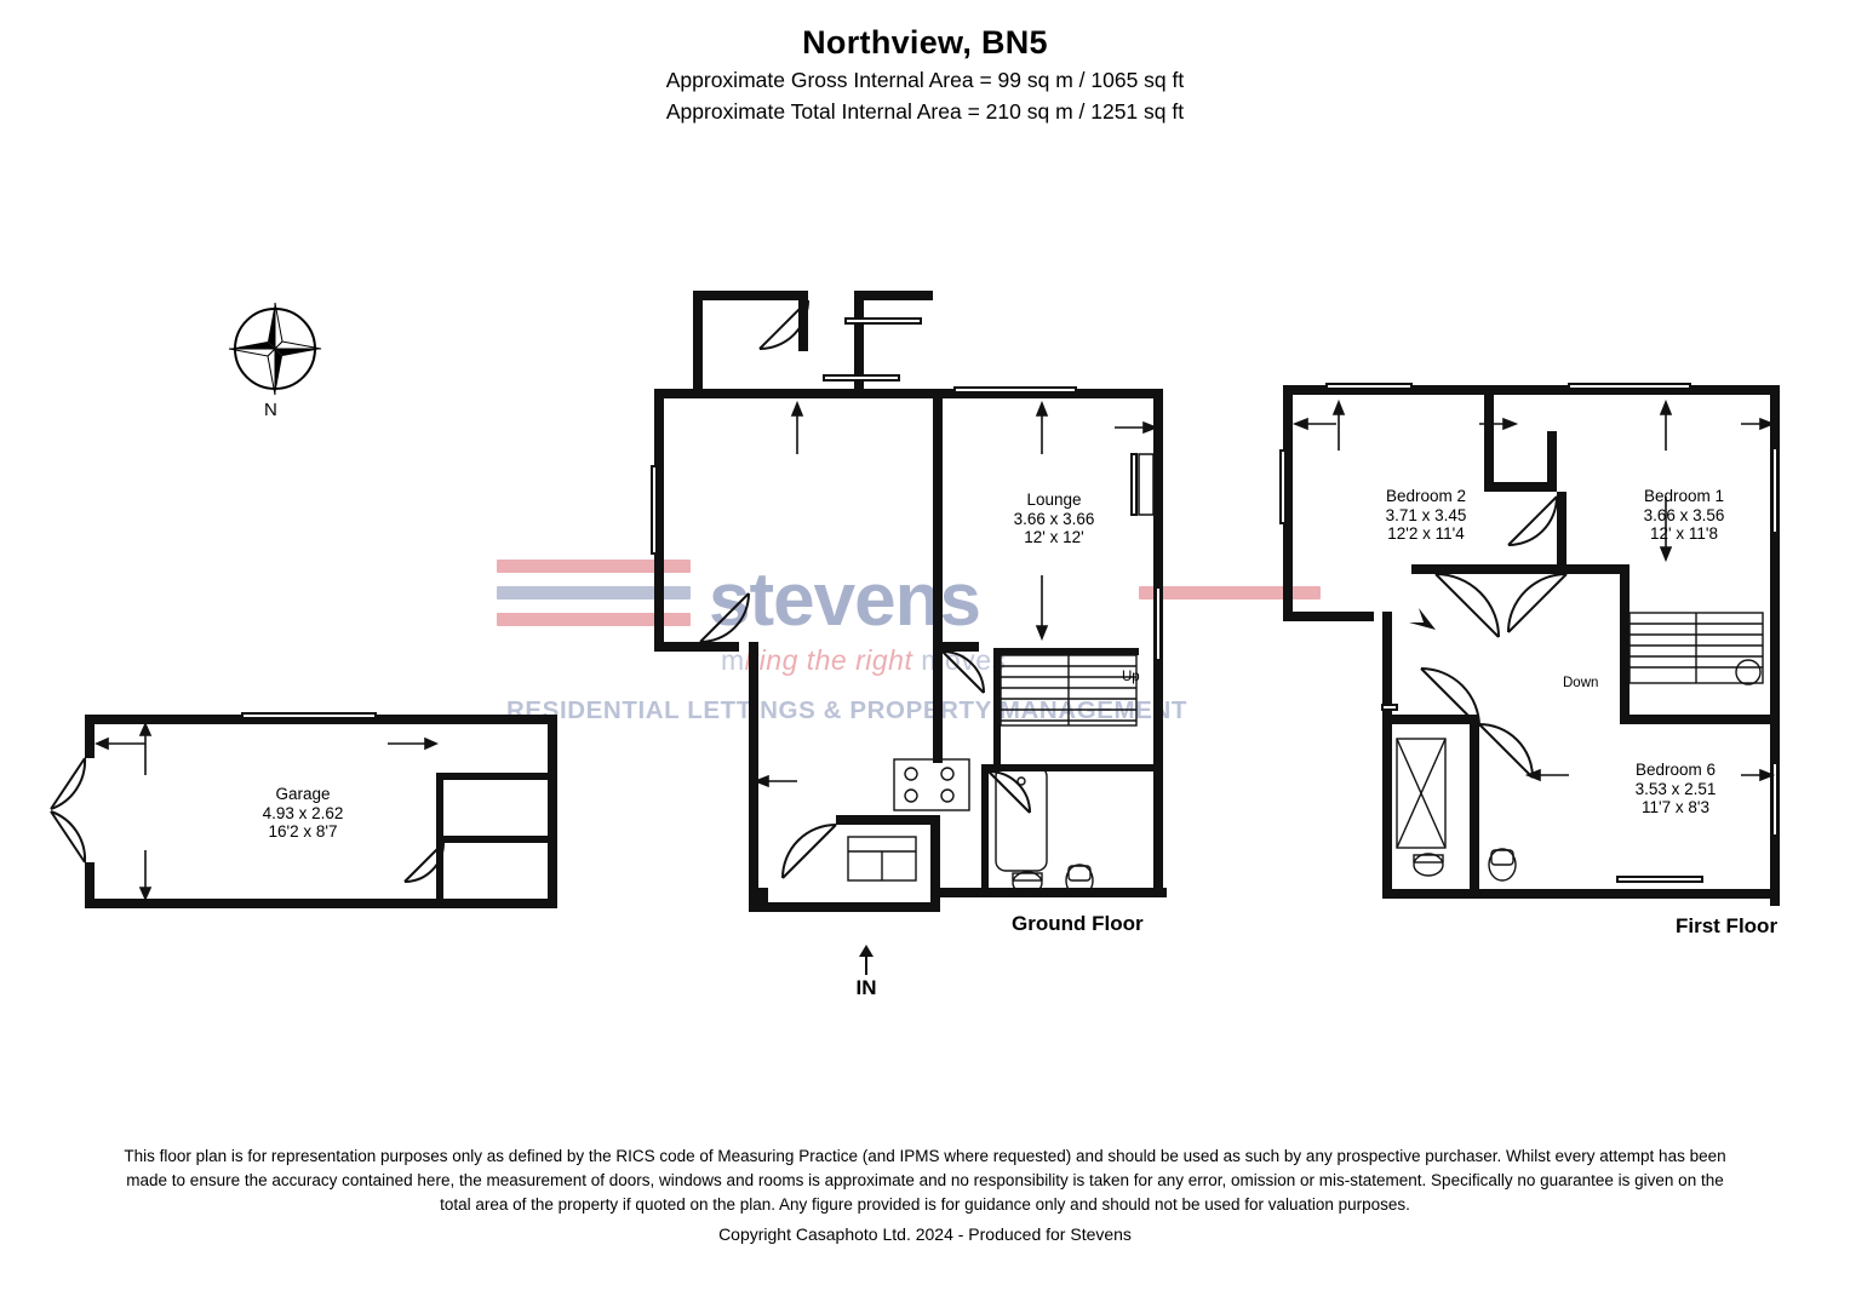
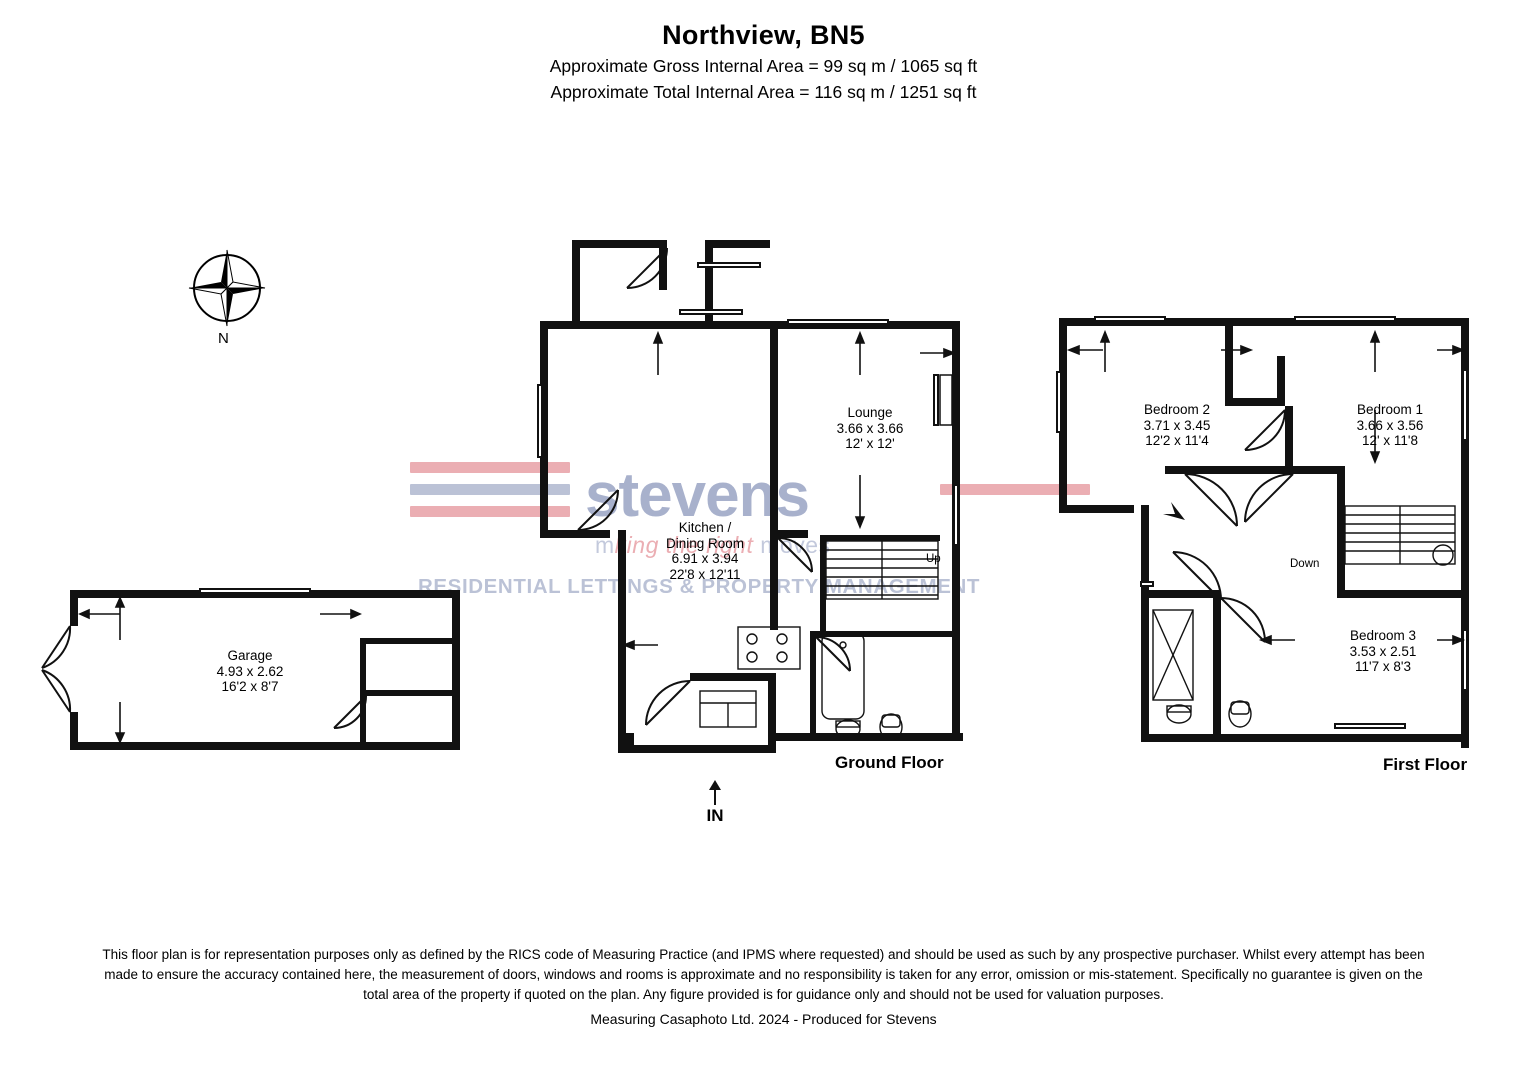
  Northview, BN5
  Approximate Gross Internal Area = 99 sq m / 1065 sq ft
- Approximate Total Internal Area = 210 sq m / 1251 sq ft
+ Approximate Total Internal Area = 116 sq m / 1251 sq ft
  N
  stevens
  m ing the right oe
  RESIDENTIAL LETTNGS & PROPERTYET
  Garage
  4.93 x 2.62
  16'2 x 8'7
  Lounge
  3.66 x 3.66
  12' x 12'
+ Kitchen /
+ Dining Room
+ 6.91 x 3.94
+ 22'8 x 12'11
  Up
  Ground Floor
  IN
  Bedroom 2
  3.71 x 3.45
  12'2 x 11'4
  Bedroom 1
  3.66 x 3.56
  12' x 11'8
- Bedroom 6
+ Bedroom 3
  3.53 x 2.51
  11'7 x 8'3
  Down
  First Floor
  This floor plan is for representation purposes only as defined by the RICS code of Measuring Practice (and IPMS where requested) and should be used as such by any prospective purchaser. Whilst every attempt has been made to ensure the accuracy contained here, the measurement of doors, windows and rooms is approximate and no responsibility is taken for any error, omission or mis-statement. Specifically no guarantee is given on the total area of the property if quoted on the plan. Any figure provided is for guidance only and should not be used for valuation purposes.
- Copyright Casaphoto Ltd. 2024 - Produced for Stevens
+ Measuring Casaphoto Ltd. 2024 - Produced for Stevens
